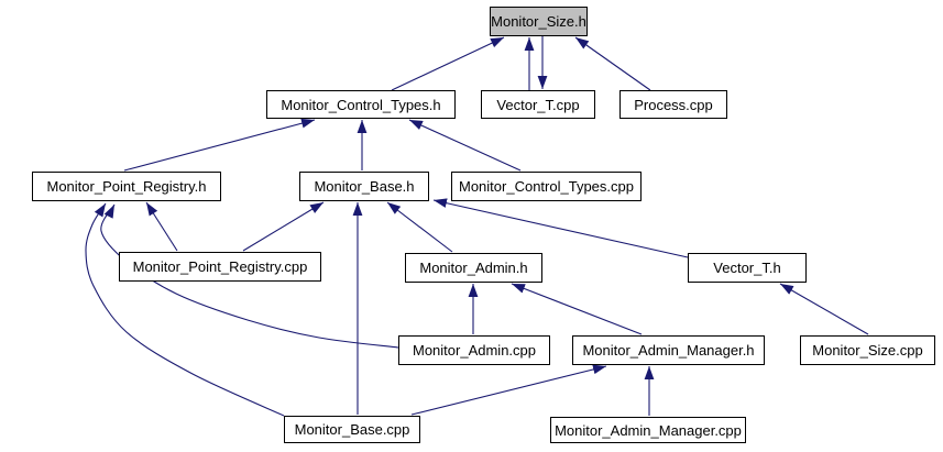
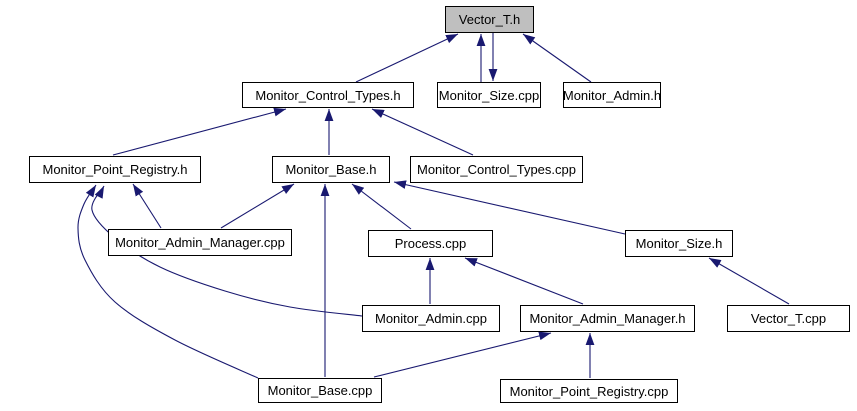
- Monitor_Size.h
+ Vector_T.h
  Monitor_Control_Types.h
- Vector_T.cpp
+ Monitor_Size.cpp
- Process.cpp
+ Monitor_Admin.h
  Monitor_Point_Registry.h
  Monitor_Base.h
  Monitor_Control_Types.cpp
- Monitor_Point_Registry.cpp
+ Monitor_Admin_Manager.cpp
- Monitor_Admin.h
+ Process.cpp
- Vector_T.h
+ Monitor_Size.h
  Monitor_Admin.cpp
  Monitor_Admin_Manager.h
- Monitor_Size.cpp
+ Vector_T.cpp
  Monitor_Base.cpp
- Monitor_Admin_Manager.cpp
+ Monitor_Point_Registry.cpp
